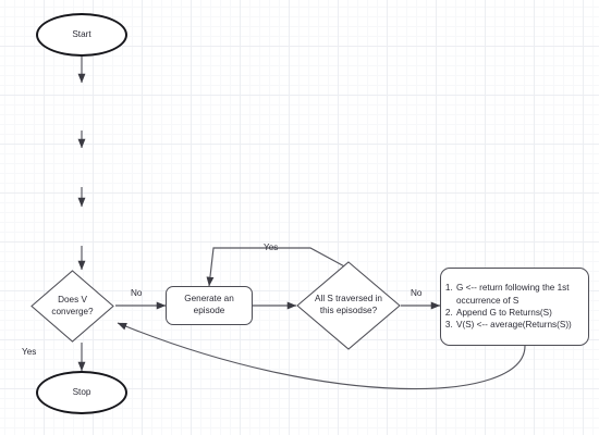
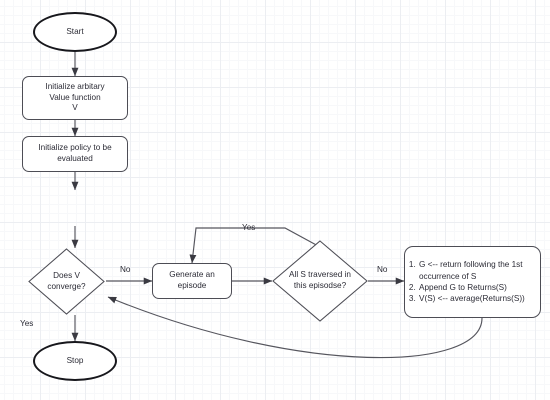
  Start
+ Initialize arbitary
+ Value function
+ V
+ Initialize policy to be
+ evaluated
  Does V
  converge?
  Generate an
  episode
  All S traversed in
  this episodse?
  G <-- return following the 1st occurrence of S
  Append G to Returns(S)
  V(S) <-- average(Returns(S))
  Stop
  No
  Yes
  Yes
  No
